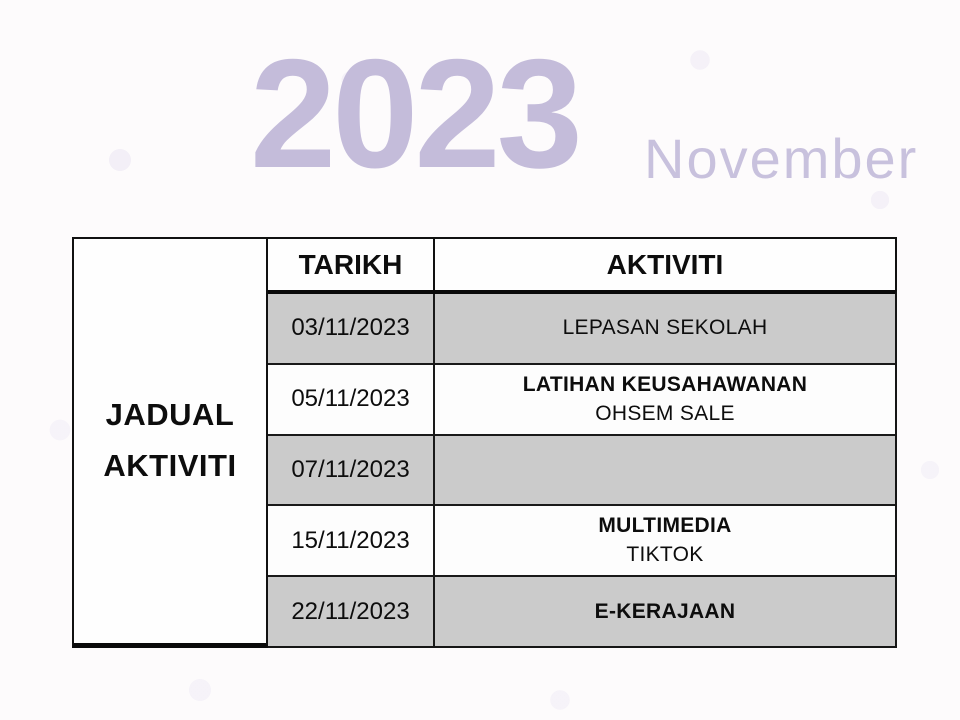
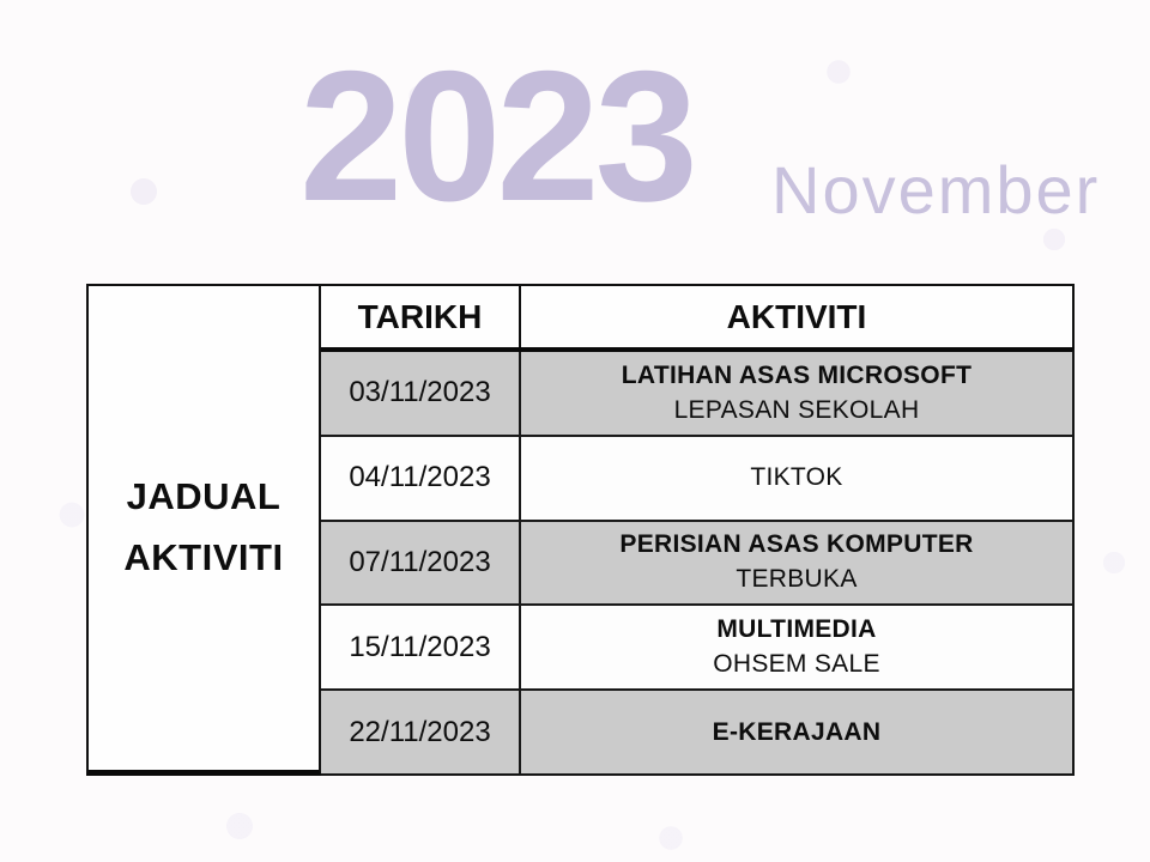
  2023
  November
  JADUAL
  AKTIVITI
  TARIKH
  AKTIVITI
  03/11/2023
+ LATIHAN ASAS MICROSOFT
  LEPASAN SEKOLAH
- 05/11/2023
+ 04/11/2023
- LATIHAN KEUSAHAWANAN
- OHSEM SALE
+ TIKTOK
  07/11/2023
+ PERISIAN ASAS KOMPUTER
+ TERBUKA
  15/11/2023
  MULTIMEDIA
- TIKTOK
+ OHSEM SALE
  22/11/2023
  E-KERAJAAN
